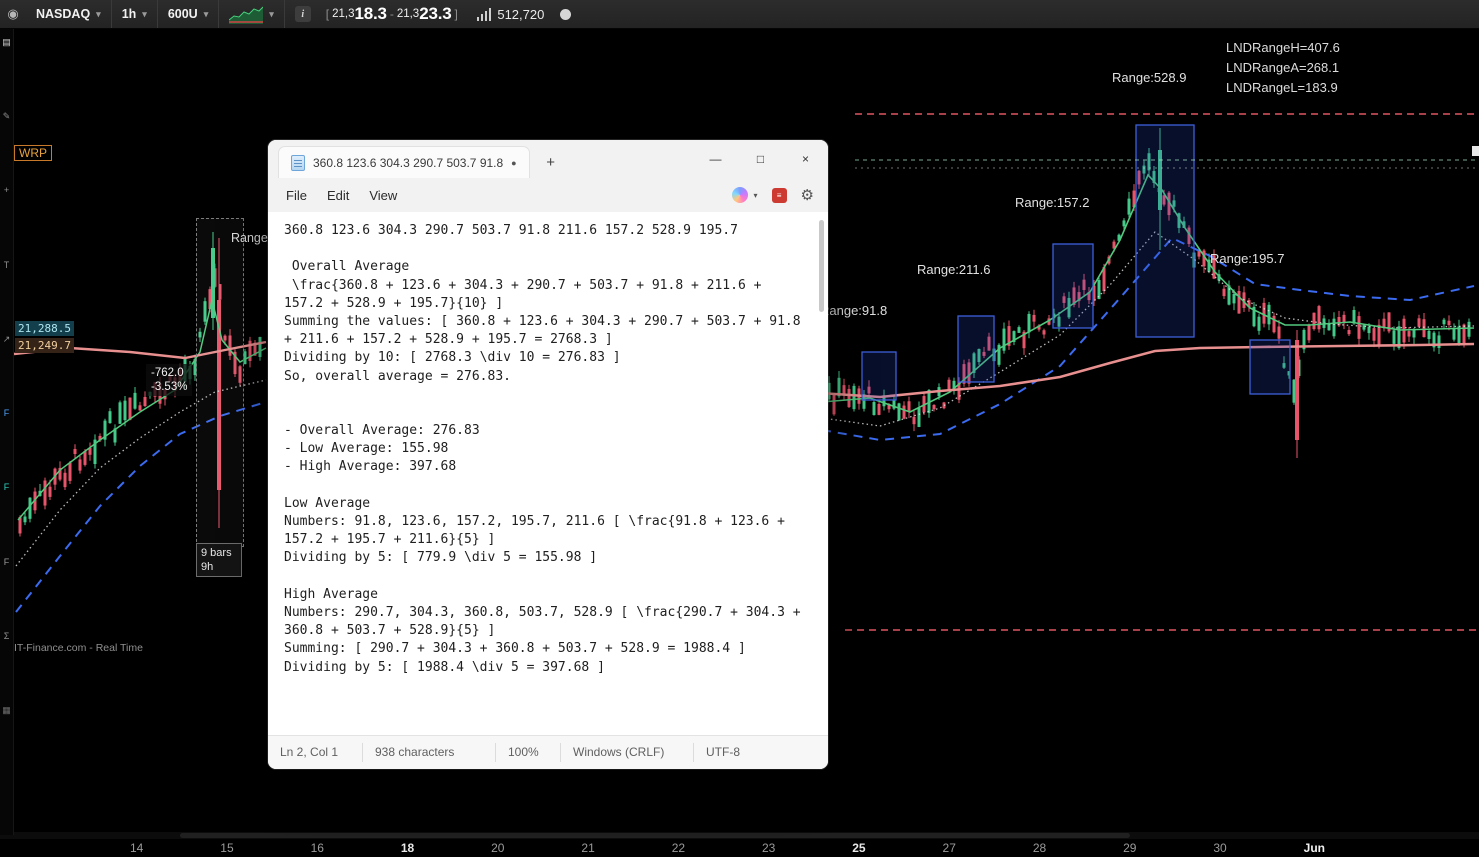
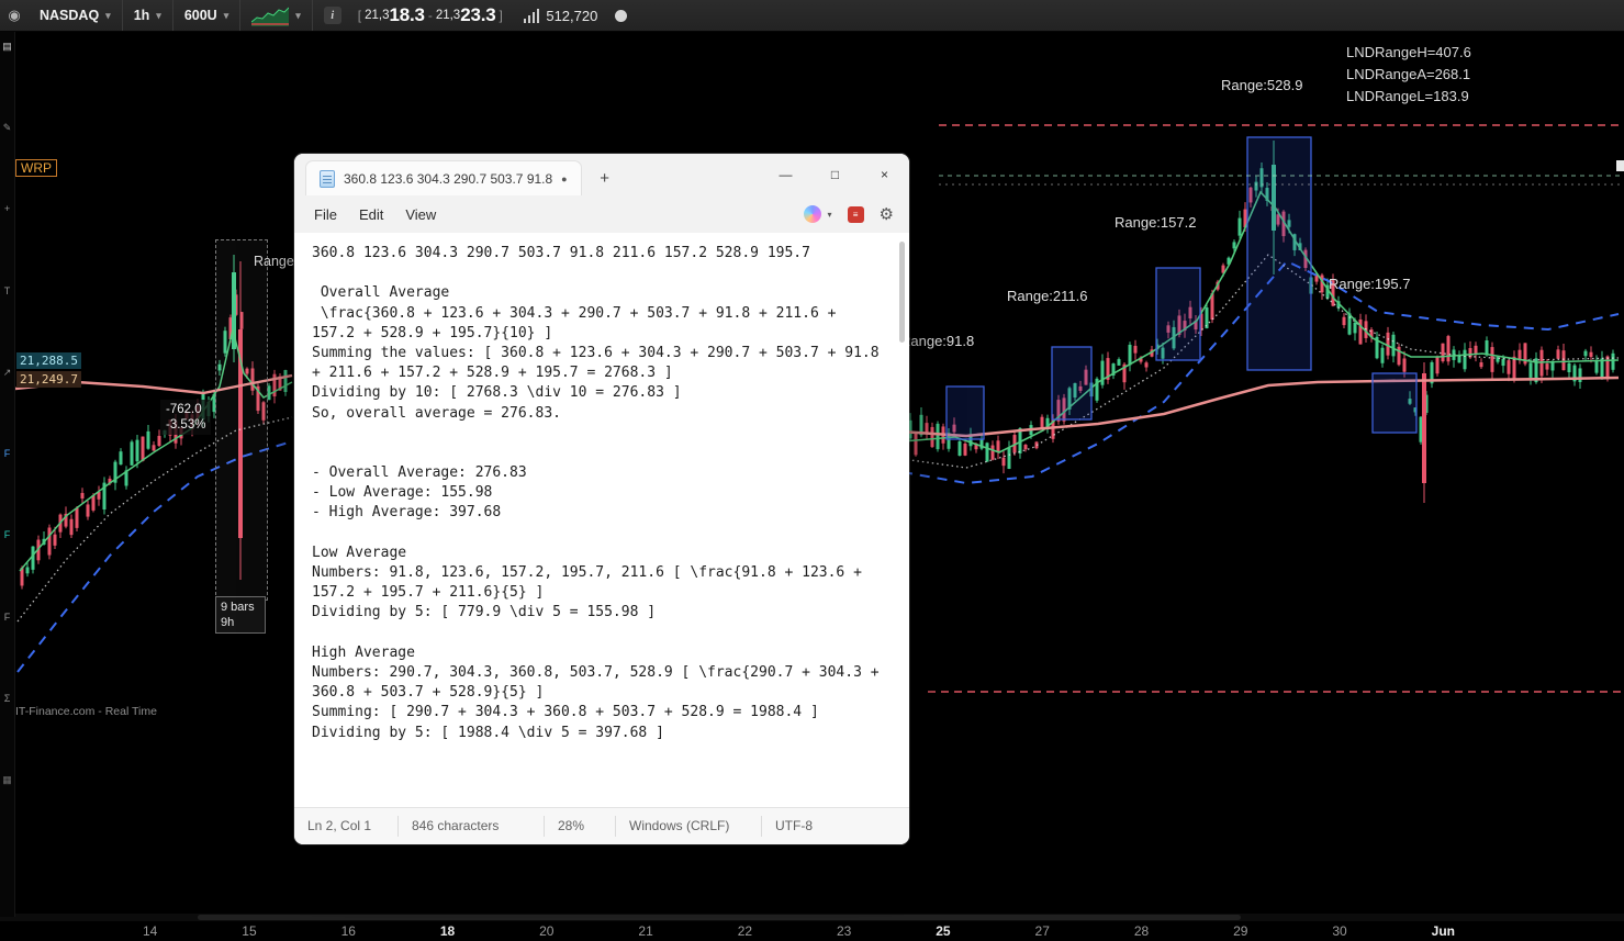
  ◉
  NASDAQ
  ▾
  1h
  ▾
  600U
  ▾
  ▾
  i
  [
  21,3
  18.3
  -
  21,3
  23.3
  ]
  512,720
  ▤
  ✎
  +
  T
  ↗
  F
  F
  F
  Σ
  ▦
  WRP
  Range
  21,288.5
  21,249.7
  -762.0
  -3.53%
  9 bars
  9h
  IT-Finance.com - Real Time
  Range:528.9
  LNDRangeH=407.6
  LNDRangeA=268.1
  LNDRangeL=183.9
  Range:157.2
  Range:211.6
  Range:195.7
  ange:91.8
  14
  15
  16
  18
  20
  21
  22
  23
  25
  27
  28
  29
  30
  Jun
  360.8 123.6 304.3 290.7 503.7 91.8
  ●
  +
  —
  □
  ×
  File
  Edit
  View
  ▾
  ≡
  ⚙
  360.8 123.6 304.3 290.7 503.7 91.8 211.6 157.2 528.9 195.7
  Overall Average
  \frac{360.8 + 123.6 + 304.3 + 290.7 + 503.7 + 91.8 + 211.6 +
  157.2 + 528.9 + 195.7}{10} ]
  Summing the values: [ 360.8 + 123.6 + 304.3 + 290.7 + 503.7 + 91.8
  + 211.6 + 157.2 + 528.9 + 195.7 = 2768.3 ]
  Dividing by 10: [ 2768.3 \div 10 = 276.83 ]
  So, overall average = 276.83.
  - Overall Average: 276.83
  - Low Average: 155.98
  - High Average: 397.68
  Low Average
  Numbers: 91.8, 123.6, 157.2, 195.7, 211.6 [ \frac{91.8 + 123.6 +
  157.2 + 195.7 + 211.6}{5} ]
  Dividing by 5: [ 779.9 \div 5 = 155.98 ]
  High Average
  Numbers: 290.7, 304.3, 360.8, 503.7, 528.9 [ \frac{290.7 + 304.3 +
  360.8 + 503.7 + 528.9}{5} ]
  Summing: [ 290.7 + 304.3 + 360.8 + 503.7 + 528.9 = 1988.4 ]
  Dividing by 5: [ 1988.4 \div 5 = 397.68 ]
  Ln 2, Col 1
- 938 characters
+ 846 characters
- 100%
+ 28%
  Windows (CRLF)
  UTF-8
